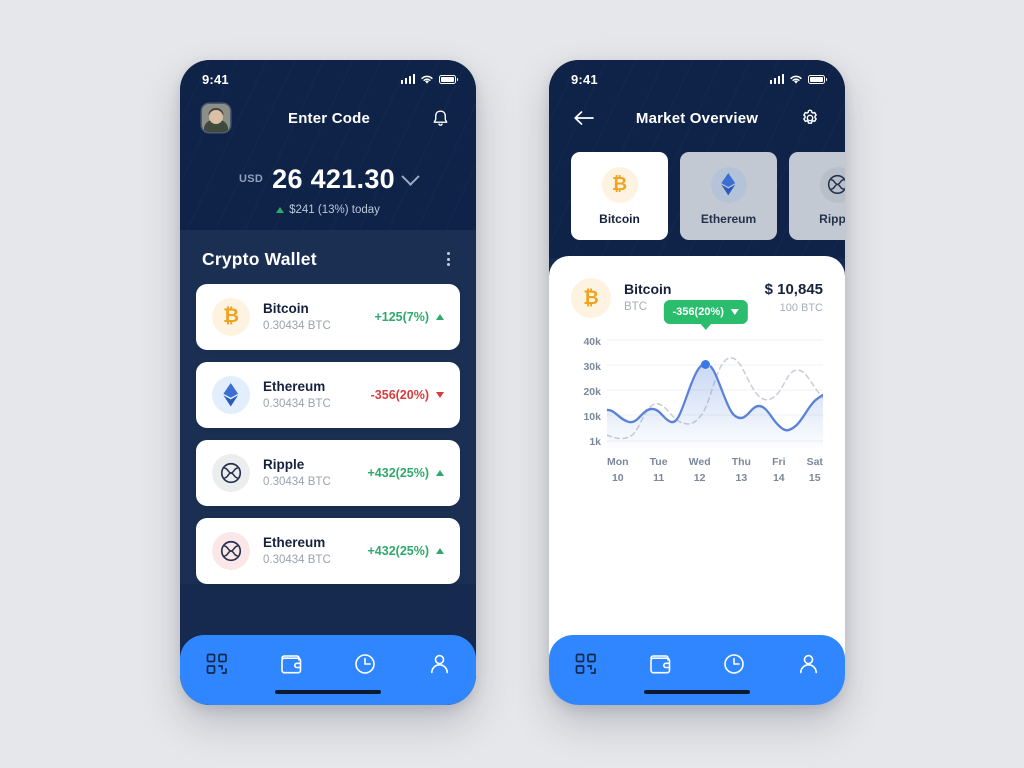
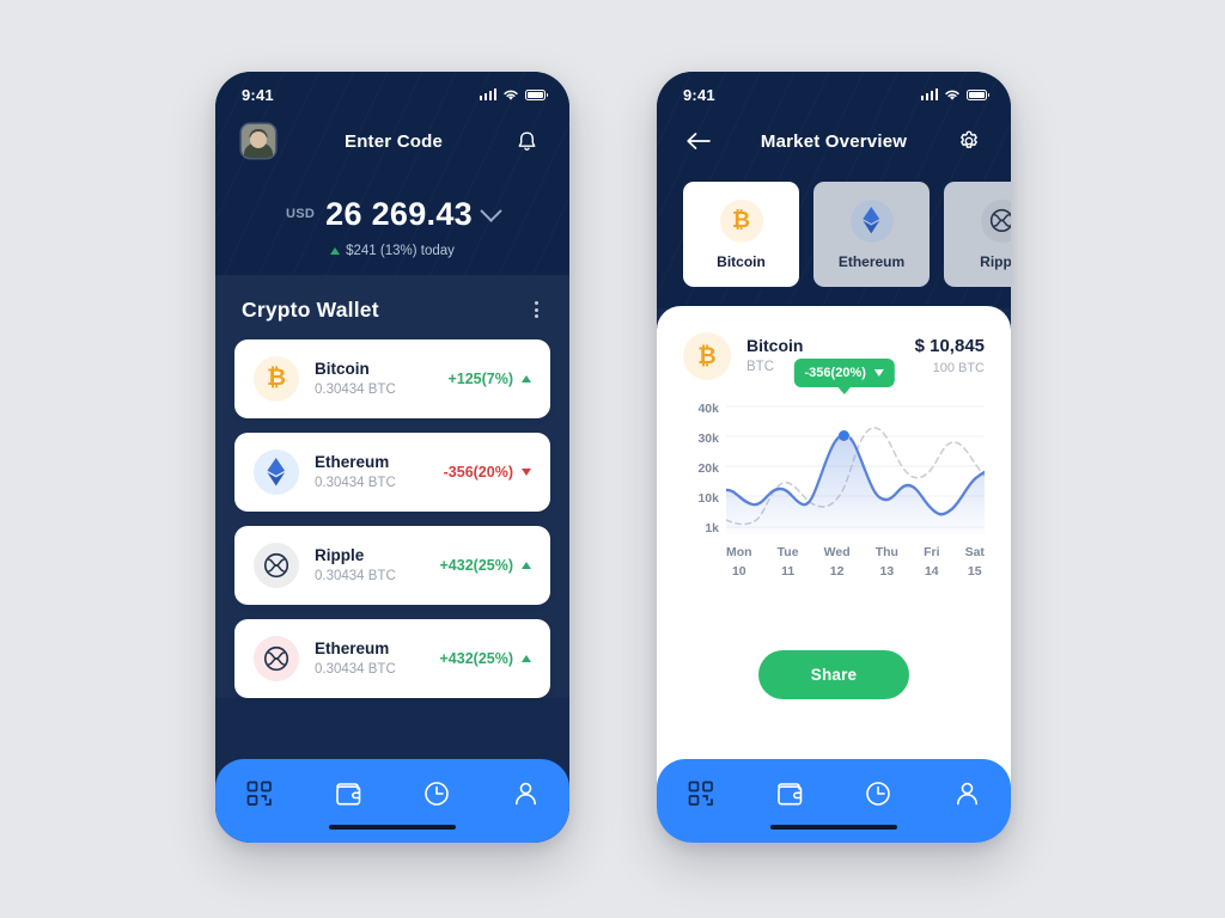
  Enter Code
  USD
- 26 421.30
+ 26 269.43
  $241 (13%) today
  Crypto Wallet
  ₿
  Bitcoin
  0.30434 BTC
  +125(7%)
  Ethereum
  0.30434 BTC
  -356(20%)
  Ripple
  0.30434 BTC
  +432(25%)
  Ethereum
  0.30434 BTC
  +432(25%)
  Market Overview
  ₿
  Bitcoin
  Ethereum
  ₿
  Bitcoin
  BTC
  $ 10,845
  100 BTC
  40k
  30k
  20k
  10k
  1k
  -356(20%)
  Mon
  10
  Tue
  11
  Wed
  12
  Thu
  13
  Fri
  14
  Sat
  15
+ Share
